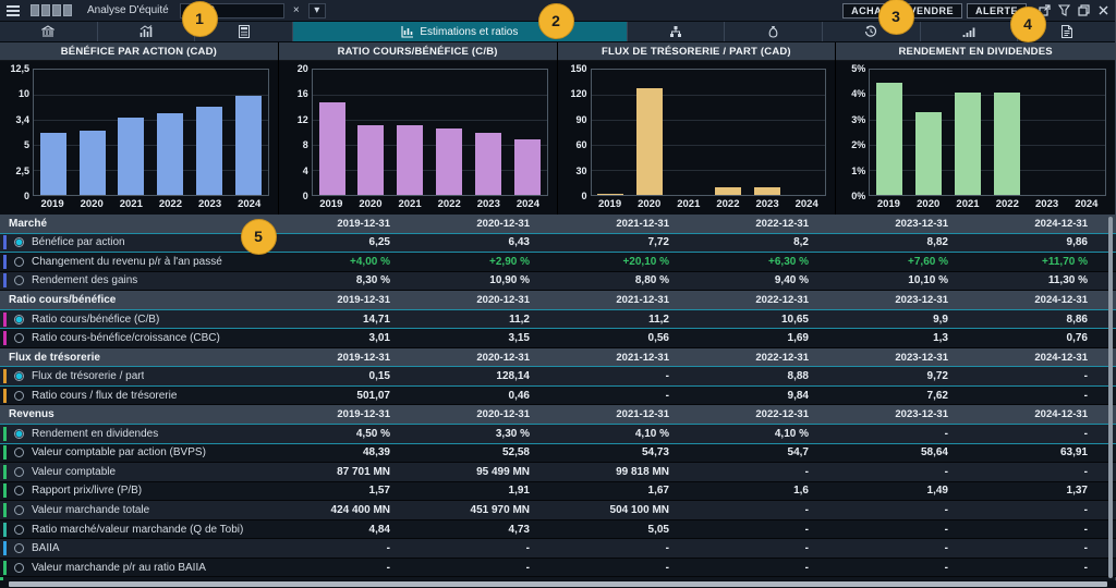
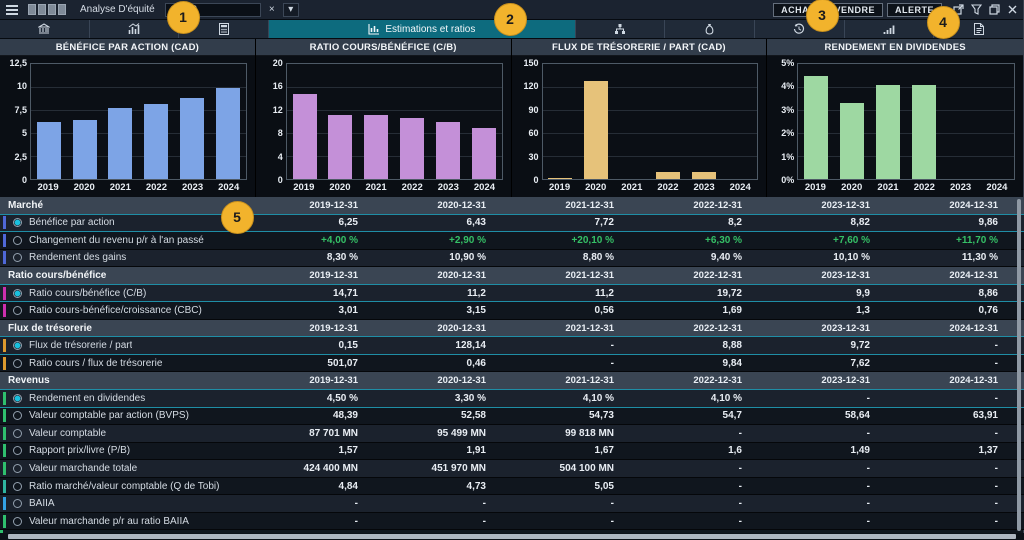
  Analyse D'équité
  ×
  ▾
  ACHA
  ENDRE
  ALERTE
  Estimations et ratios
  BÉNÉFICE PAR ACTION (CAD)
  12,5
  10
- 3,4
+ 7,5
  5
  2,5
  0
  2019
  2020
  2021
  2022
  2023
  2024
  RATIO COURS/BÉNÉFICE (C/B)
  20
  16
  12
  8
  4
  0
  2019
  2020
  2021
  2022
  2023
  2024
  FLUX DE TRÉSORERIE / PART (CAD)
  150
  120
  90
  60
  30
  0
  2019
  2020
  2021
  2022
  2023
  2024
  RENDEMENT EN DIVIDENDES
  5%
  4%
  3%
  2%
  1%
  0%
  2019
  2020
  2021
  2022
  2023
  2024
  Marché
  2019-12-31
  2020-12-31
  2021-12-31
  2022-12-31
  2023-12-31
  2024-12-31
  Bénéfice par action
  6,25
  6,43
  7,72
  8,2
  8,82
  9,86
  Changement du revenu p/r à l'an passé
  +4,00 %
  +2,90 %
  +20,10 %
  +6,30 %
  +7,60 %
  +11,70 %
  Rendement des gains
  8,30 %
  10,90 %
  8,80 %
  9,40 %
  10,10 %
  11,30 %
  Ratio cours/bénéfice
  2019-12-31
  2020-12-31
  2021-12-31
  2022-12-31
  2023-12-31
  2024-12-31
  Ratio cours/bénéfice (C/B)
  14,71
  11,2
  11,2
- 10,65
+ 19,72
  9,9
  8,86
  Ratio cours-bénéfice/croissance (CBC)
  3,01
  3,15
  0,56
  1,69
  1,3
  0,76
  Flux de trésorerie
  2019-12-31
  2020-12-31
  2021-12-31
  2022-12-31
  2023-12-31
  2024-12-31
  Flux de trésorerie / part
  0,15
  128,14
  -
  8,88
  9,72
  -
  Ratio cours / flux de trésorerie
  501,07
  0,46
  -
  9,84
  7,62
  -
  Revenus
  2019-12-31
  2020-12-31
  2021-12-31
  2022-12-31
  2023-12-31
  2024-12-31
  Rendement en dividendes
  4,50 %
  3,30 %
  4,10 %
  4,10 %
  -
  -
  Valeur comptable par action (BVPS)
  48,39
  52,58
  54,73
  54,7
  58,64
  63,91
  Valeur comptable
  87 701 MN
  95 499 MN
  99 818 MN
  -
  -
  -
  Rapport prix/livre (P/B)
  1,57
  1,91
  1,67
  1,6
  1,49
  1,37
  Valeur marchande totale
  424 400 MN
  451 970 MN
  504 100 MN
  -
  -
  -
- Ratio marché/valeur marchande (Q de Tobi)
+ Ratio marché/valeur comptable (Q de Tobi)
  4,84
  4,73
  5,05
  -
  -
  -
  BAIIA
  -
  -
  -
  -
  -
  -
  Valeur marchande p/r au ratio BAIIA
  -
  -
  -
  -
  -
  -
  1
  2
  3
  4
  5
